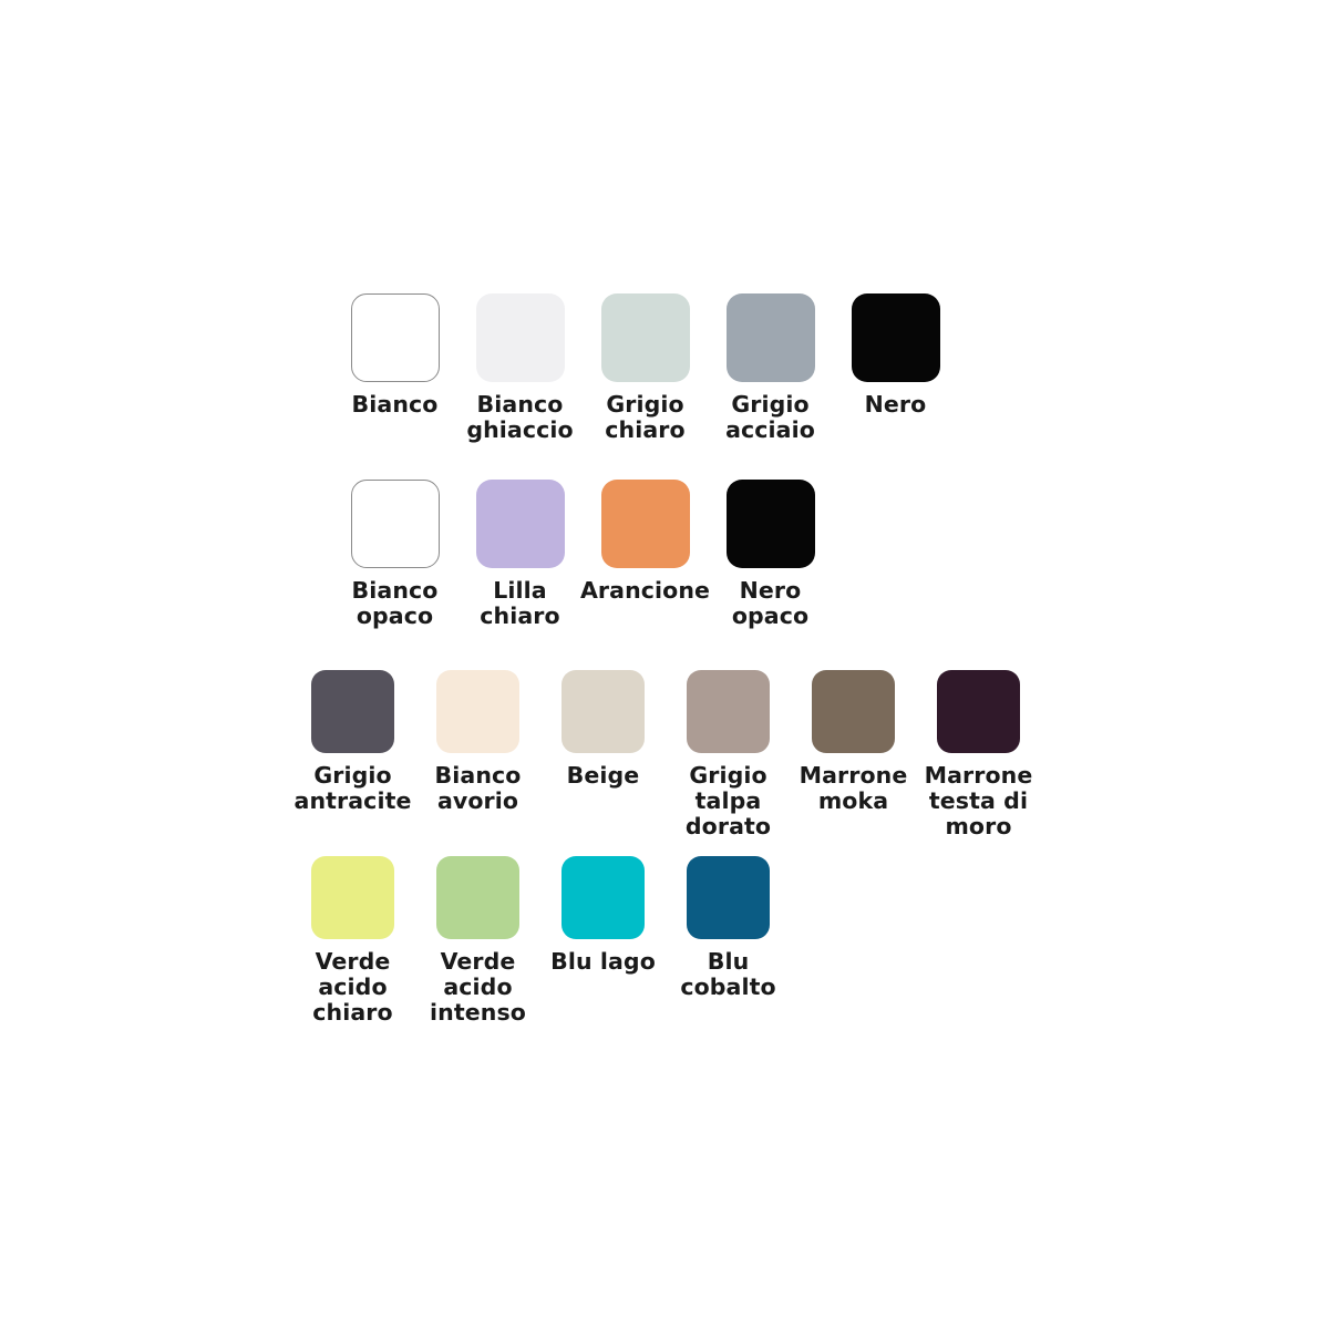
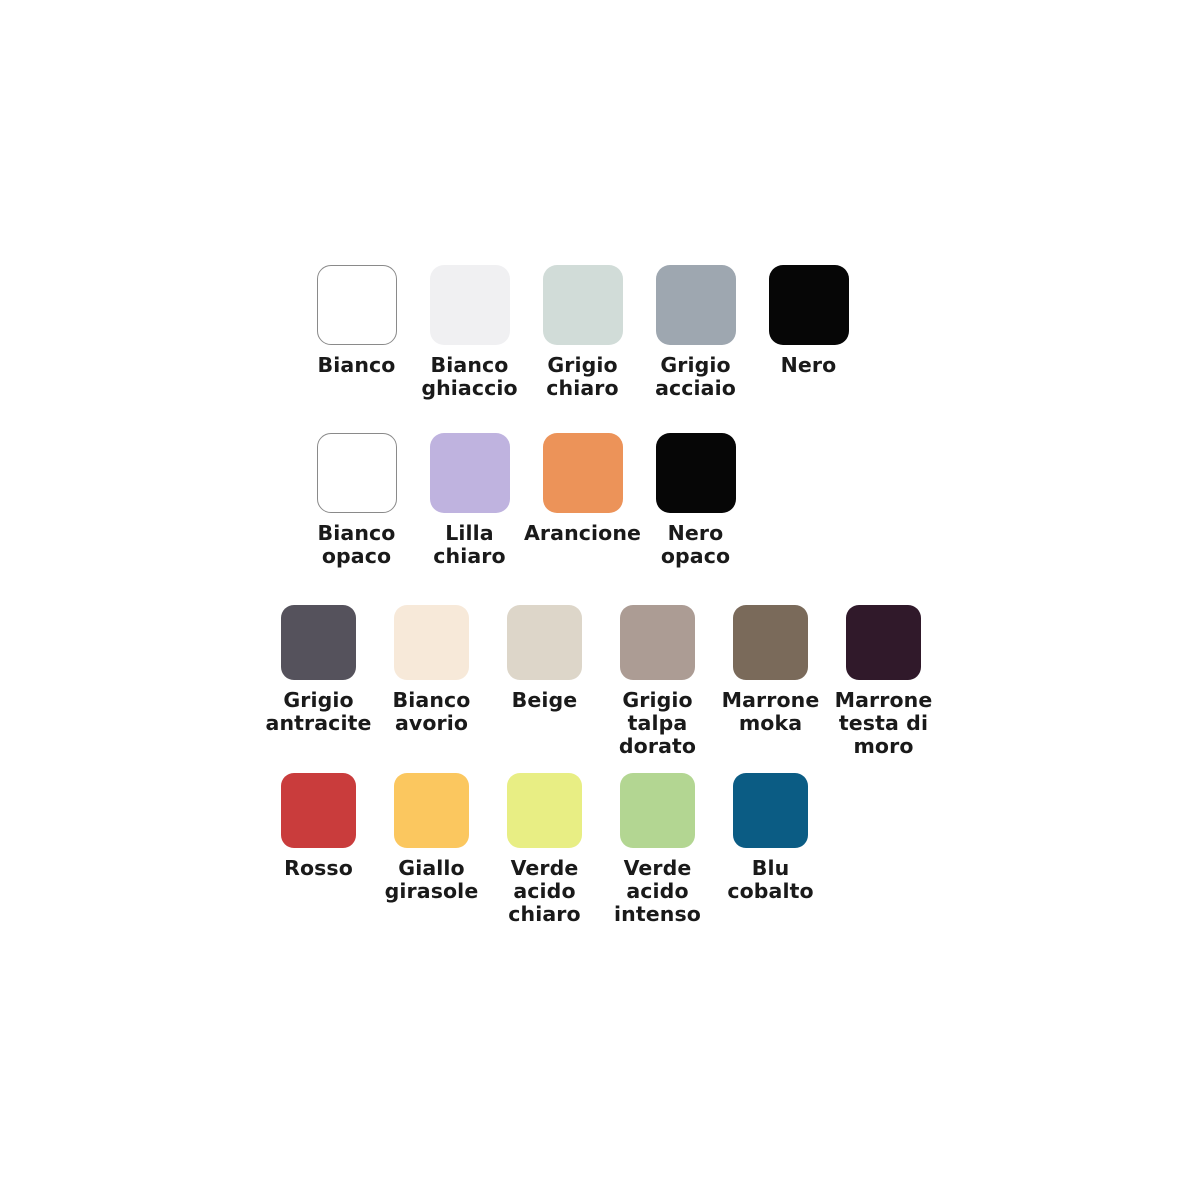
  Bianco
  Bianco
  ghiaccio
  Grigio
  chiaro
  Grigio
  acciaio
  Nero
  Bianco
  opaco
  Lilla
  chiaro
  Arancione
  Nero
  opaco
  Grigio
  antracite
  Bianco
  avorio
  Beige
  Grigio
  talpa
  dorato
  Marrone
  moka
  Marrone
  testa di
  moro
+ Rosso
+ Giallo
+ girasole
  Verde
  acido
  chiaro
  Verde
  acido
  intenso
- Blu lago
  Blu
  cobalto
